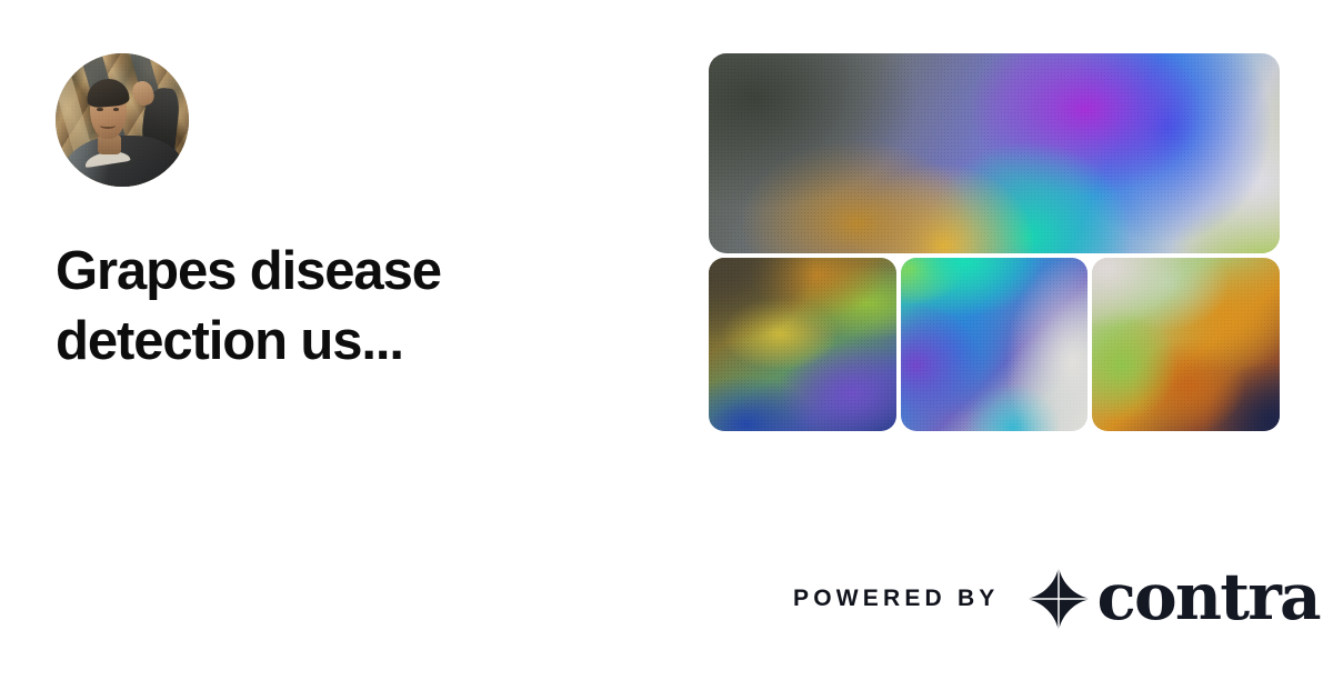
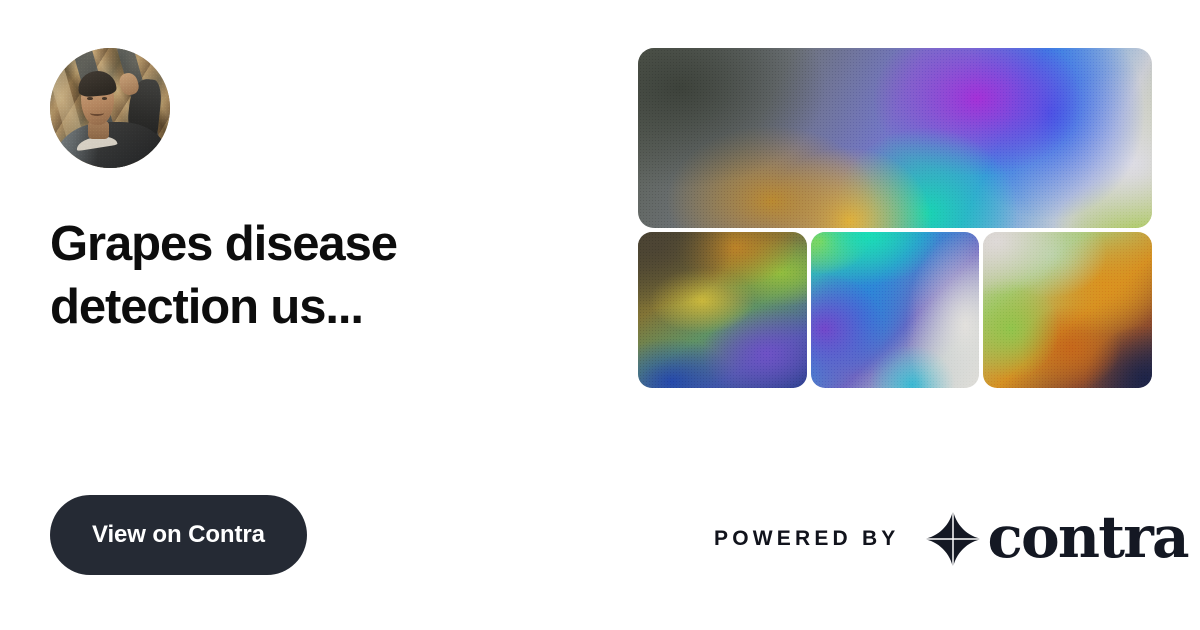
  Grapes disease
  detection us...
+ View on Contra
  POWERED BY
  contra
